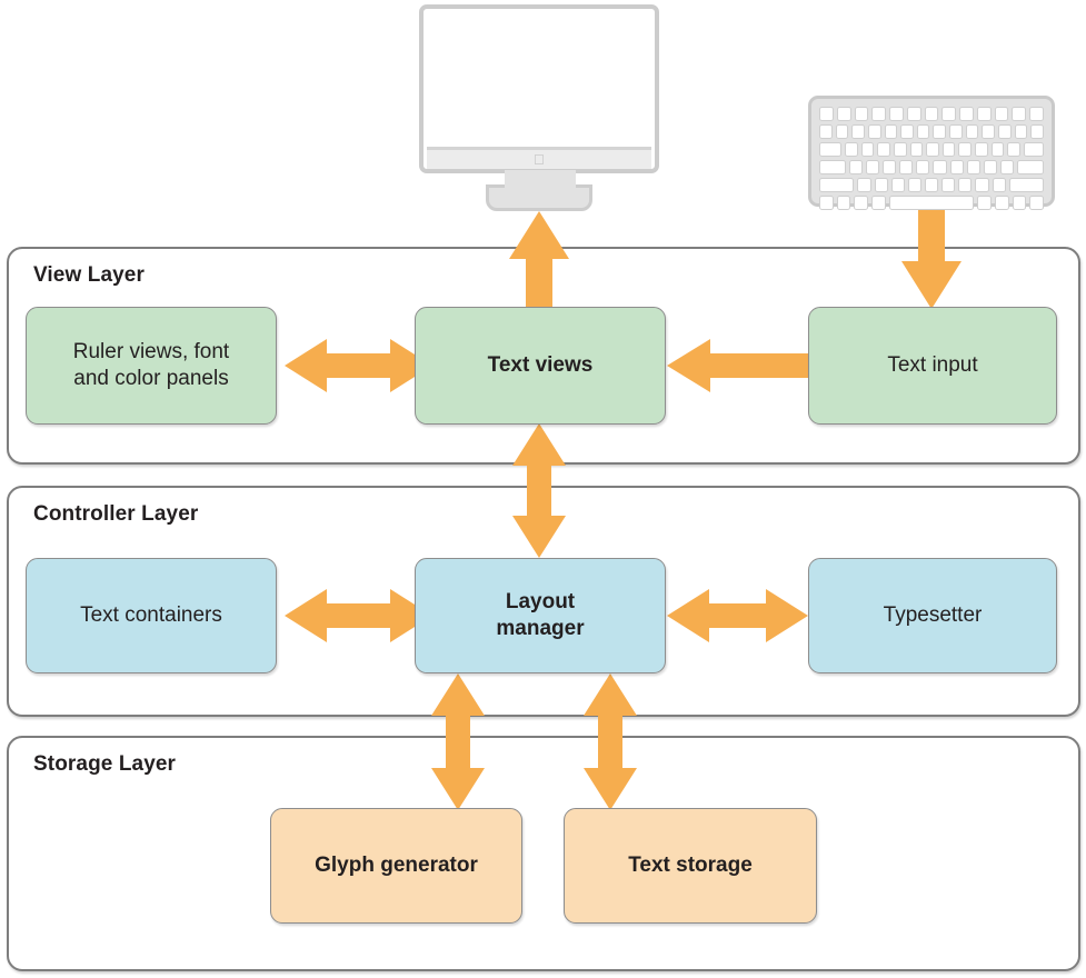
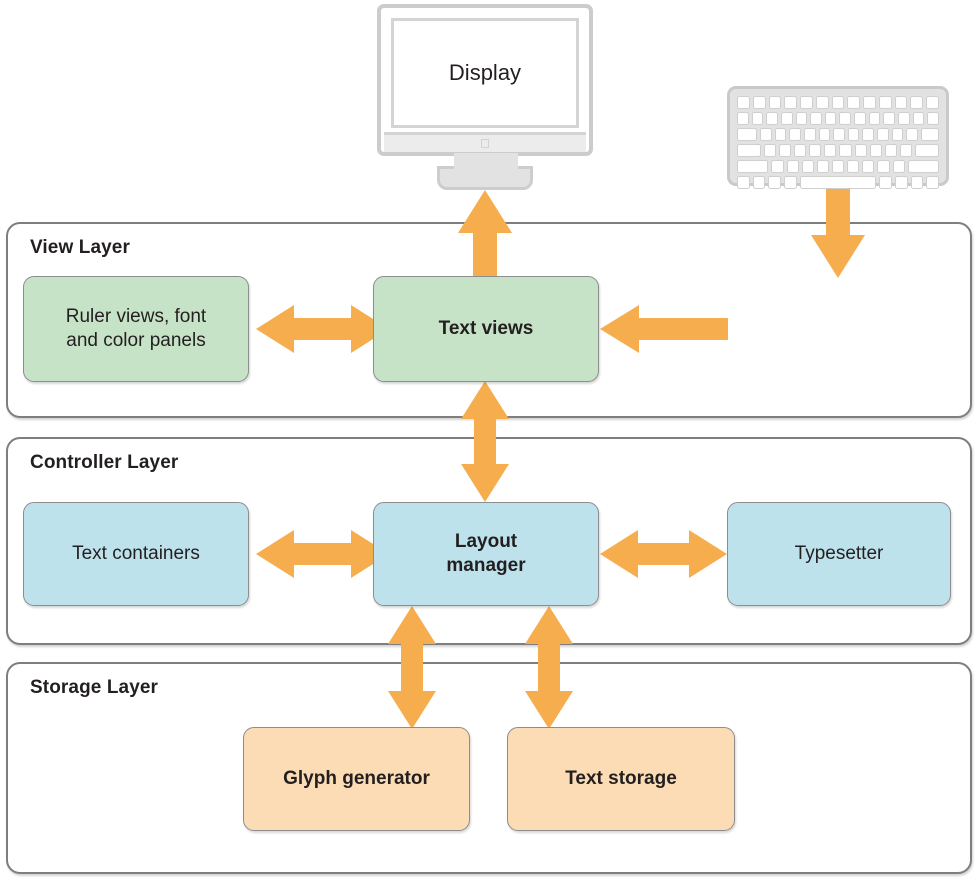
  View Layer
  Controller Layer
  Storage Layer
+ Display
  
  Ruler views, font
  and color panels
  Text views
- Text input
  Text containers
  Layout
  manager
  Typesetter
  Glyph generator
  Text storage
